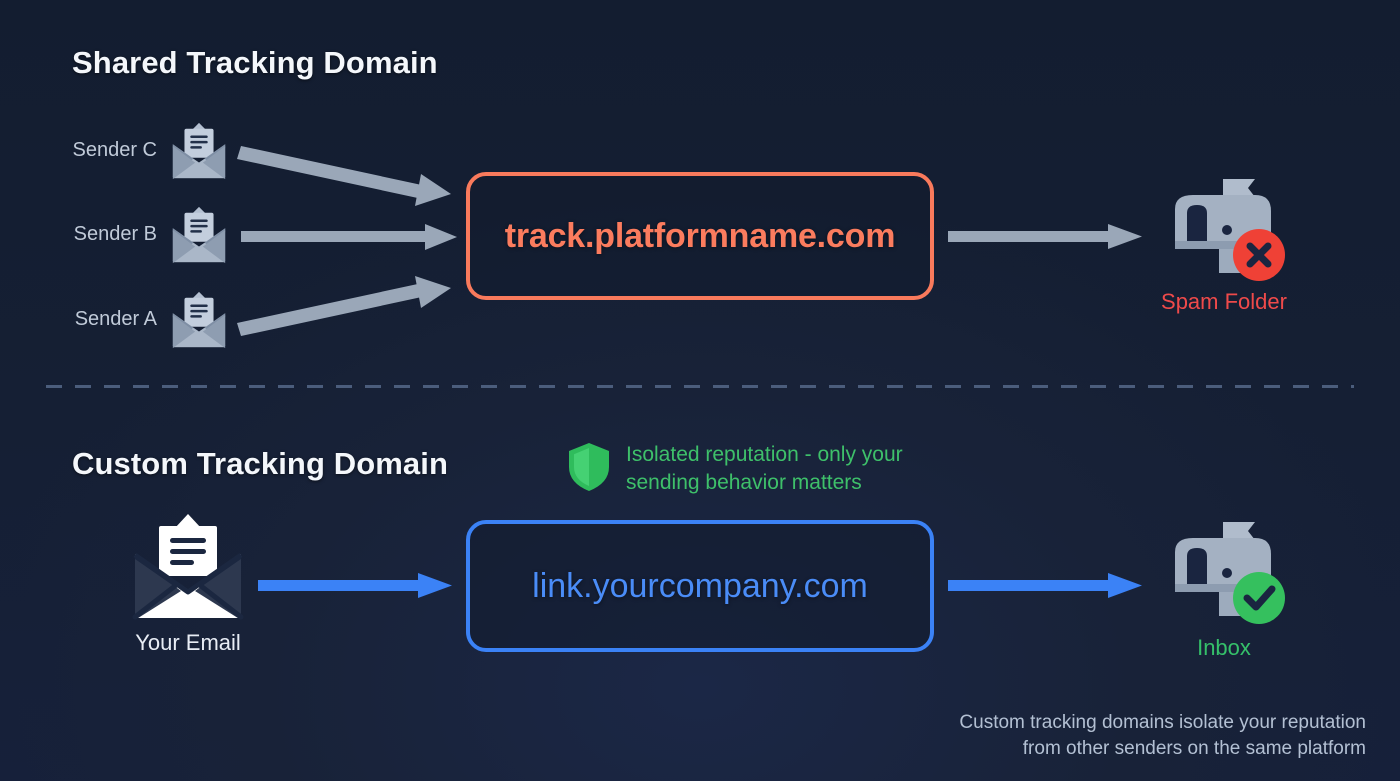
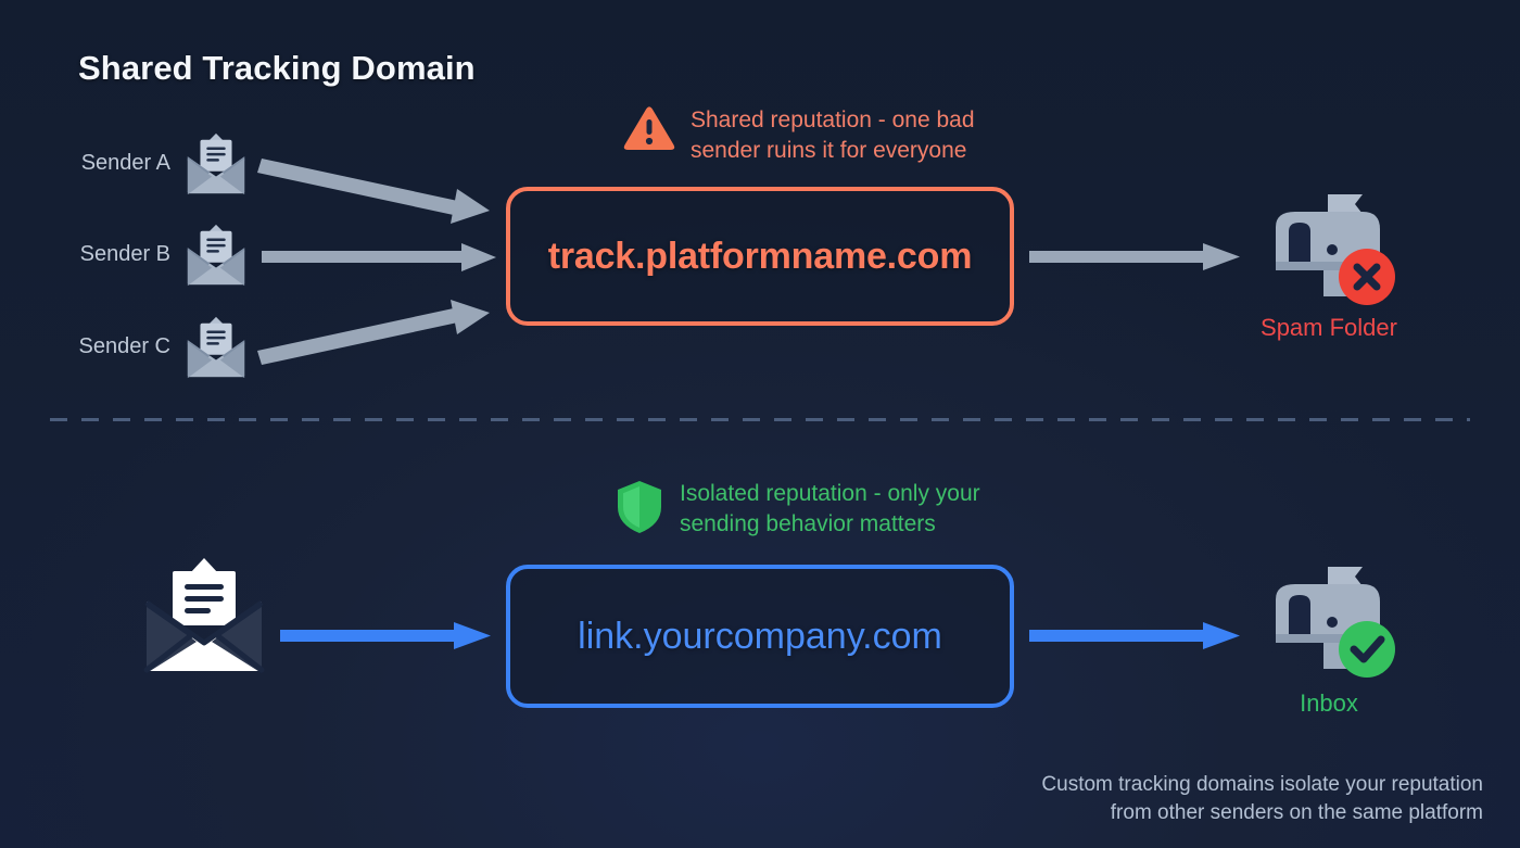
  Shared Tracking Domain
- Sender C
+ Sender A
  Sender B
- Sender A
+ Sender C
+ Shared reputation - one bad
+ sender ruins it for everyone
  track.platformname.com
  Spam Folder
- Custom Tracking Domain
- Your Email
  Isolated reputation - only your
  sending behavior matters
  link.yourcompany.com
  Inbox
  Custom tracking domains isolate your reputation
  from other senders on the same platform
